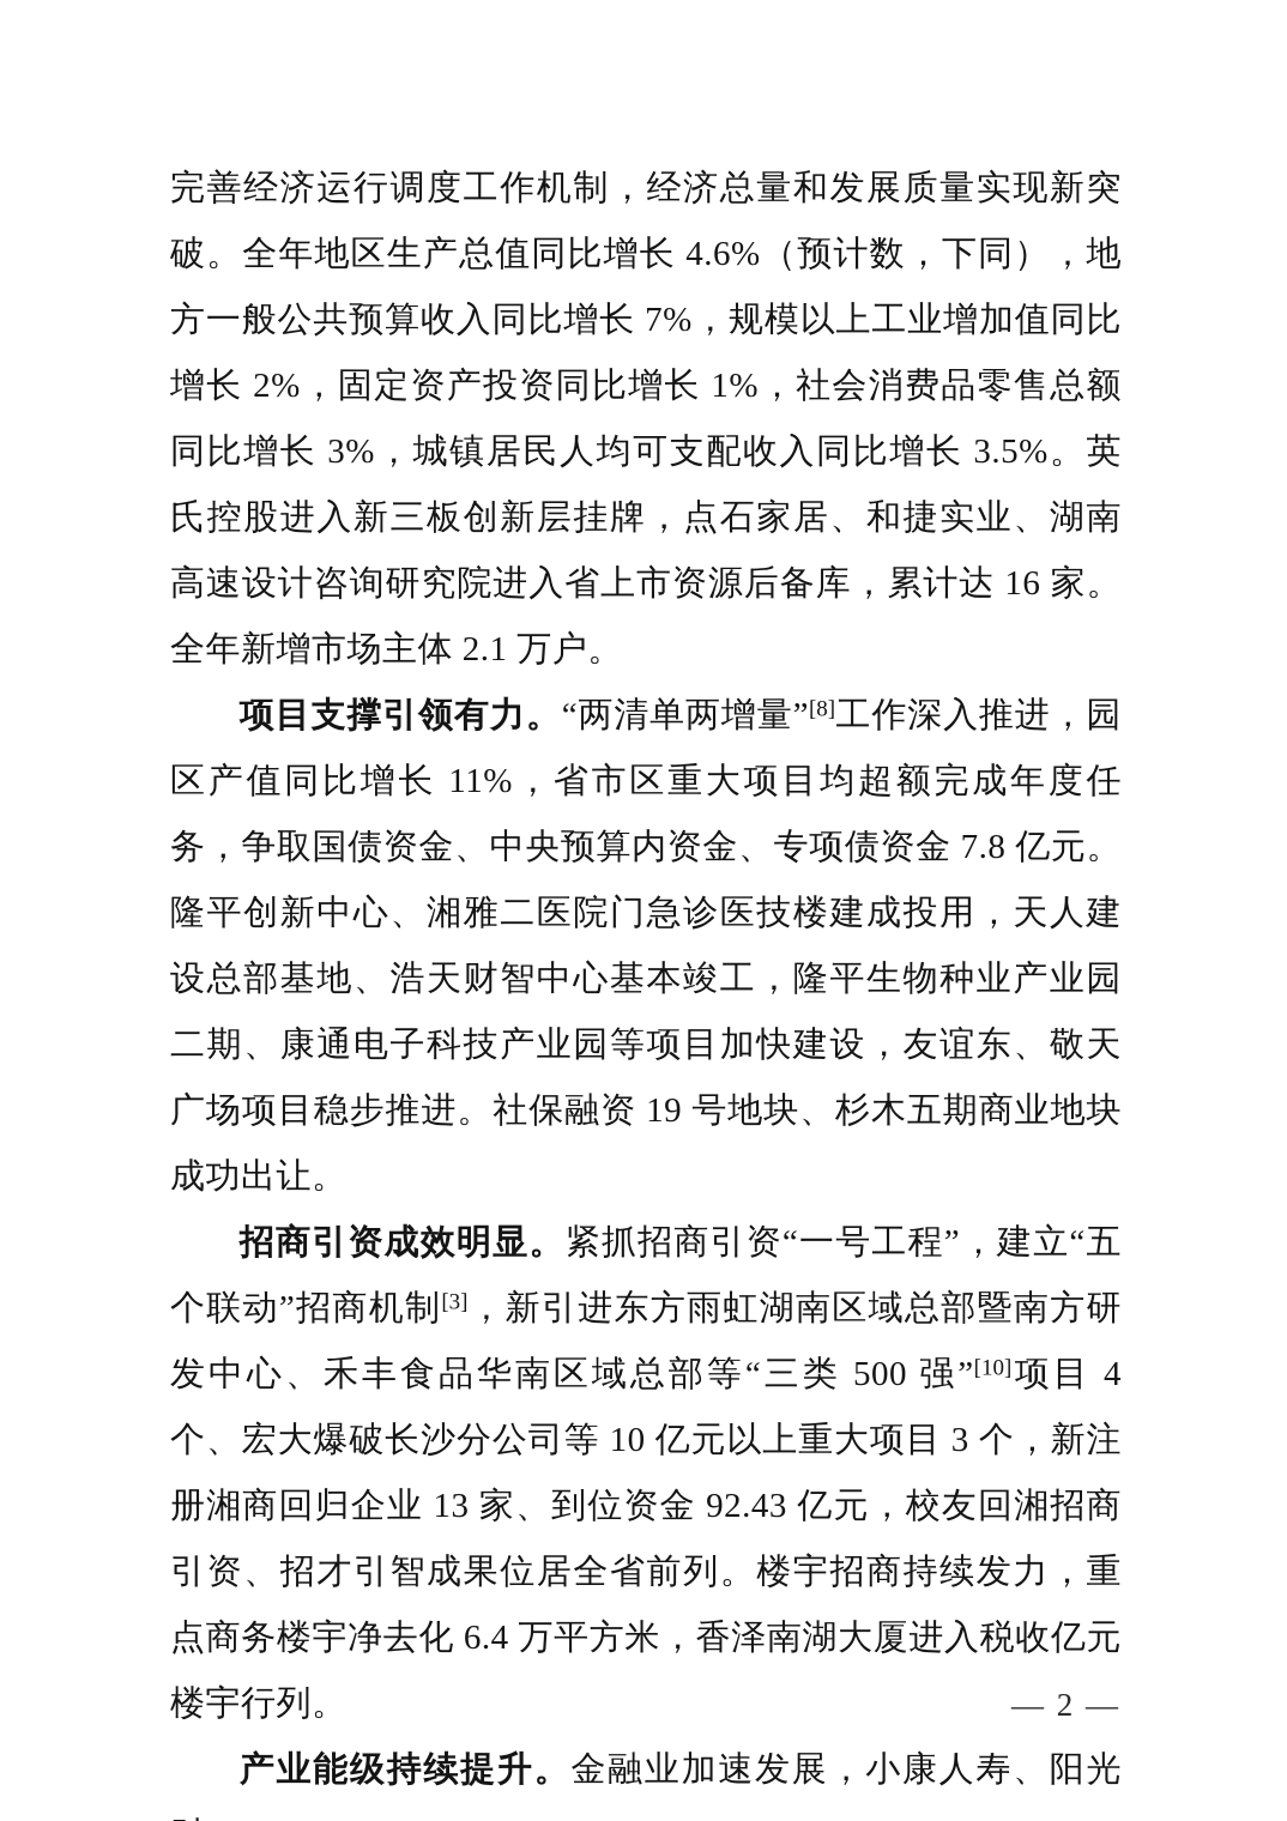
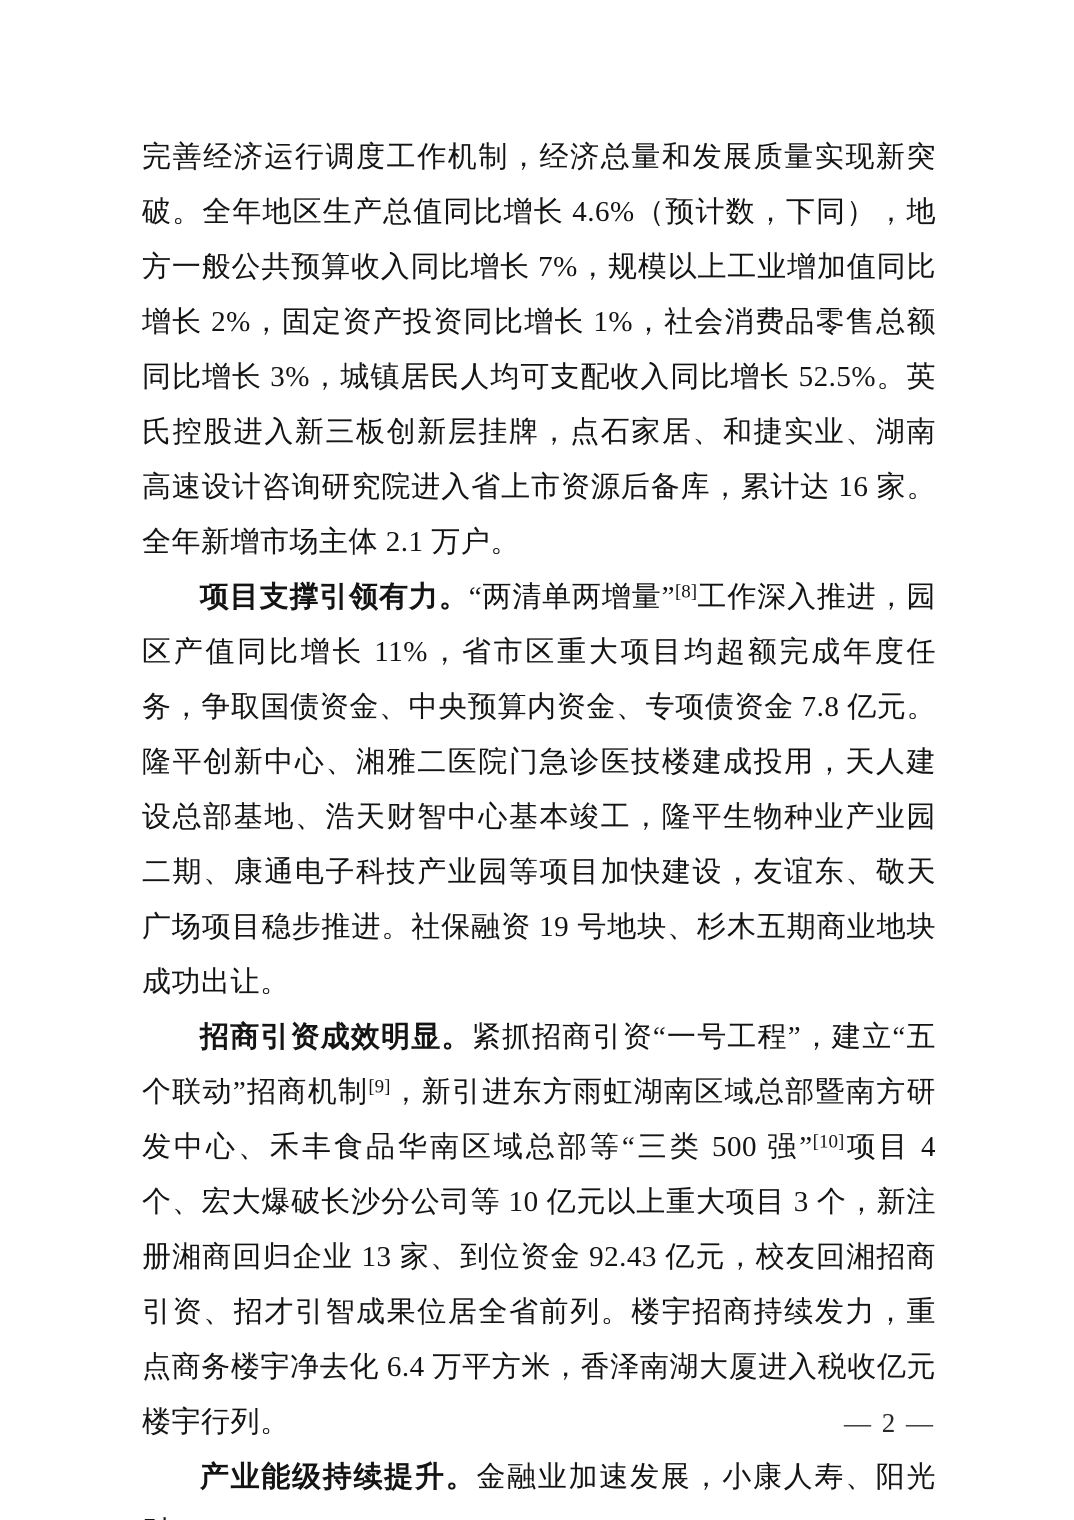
- 完善经济运行调度工作机制，经济总量和发展质量实现新突破。全年地区生产总值同比增长 4.6%（预计数，下同），地方一般公共预算收入同比增长 7%，规模以上工业增加值同比增长 2%，固定资产投资同比增长 1%，社会消费品零售总额同比增长 3%，城镇居民人均可支配收入同比增长 3.5%。英氏控股进入新三板创新层挂牌，点石家居、和捷实业、湖南高速设计咨询研究院进入省上市资源后备库，累计达 16 家。全年新增市场主体 2.1 万户。
+ 完善经济运行调度工作机制，经济总量和发展质量实现新突破。全年地区生产总值同比增长 4.6%（预计数，下同），地方一般公共预算收入同比增长 7%，规模以上工业增加值同比增长 2%，固定资产投资同比增长 1%，社会消费品零售总额同比增长 3%，城镇居民人均可支配收入同比增长 52.5%。英氏控股进入新三板创新层挂牌，点石家居、和捷实业、湖南高速设计咨询研究院进入省上市资源后备库，累计达 16 家。全年新增市场主体 2.1 万户。
  项目支撑引领有力。“两清单两增量”[8]工作深入推进，园区产值同比增长 11%，省市区重大项目均超额完成年度任务，争取国债资金、中央预算内资金、专项债资金 7.8 亿元。隆平创新中心、湘雅二医院门急诊医技楼建成投用，天人建设总部基地、浩天财智中心基本竣工，隆平生物种业产业园二期、康通电子科技产业园等项目加快建设，友谊东、敬天广场项目稳步推进。社保融资 19 号地块、杉木五期商业地块成功出让。
- 招商引资成效明显。紧抓招商引资“一号工程”，建立“五个联动”招商机制[3]，新引进东方雨虹湖南区域总部暨南方研发中心、禾丰食品华南区域总部等“三类 500 强”[10]项目 4 个、宏大爆破长沙分公司等 10 亿元以上重大项目 3 个，新注册湘商回归企业 13 家、到位资金 92.43 亿元，校友回湘招商引资、招才引智成果位居全省前列。楼宇招商持续发力，重点商务楼宇净去化 6.4 万平方米，香泽南湖大厦进入税收亿元楼宇行列。
+ 招商引资成效明显。紧抓招商引资“一号工程”，建立“五个联动”招商机制[9]，新引进东方雨虹湖南区域总部暨南方研发中心、禾丰食品华南区域总部等“三类 500 强”[10]项目 4 个、宏大爆破长沙分公司等 10 亿元以上重大项目 3 个，新注册湘商回归企业 13 家、到位资金 92.43 亿元，校友回湘招商引资、招才引智成果位居全省前列。楼宇招商持续发力，重点商务楼宇净去化 6.4 万平方米，香泽南湖大厦进入税收亿元楼宇行列。
  产业能级持续提升。金融业加速发展，小康人寿、阳光
  — 2 —
